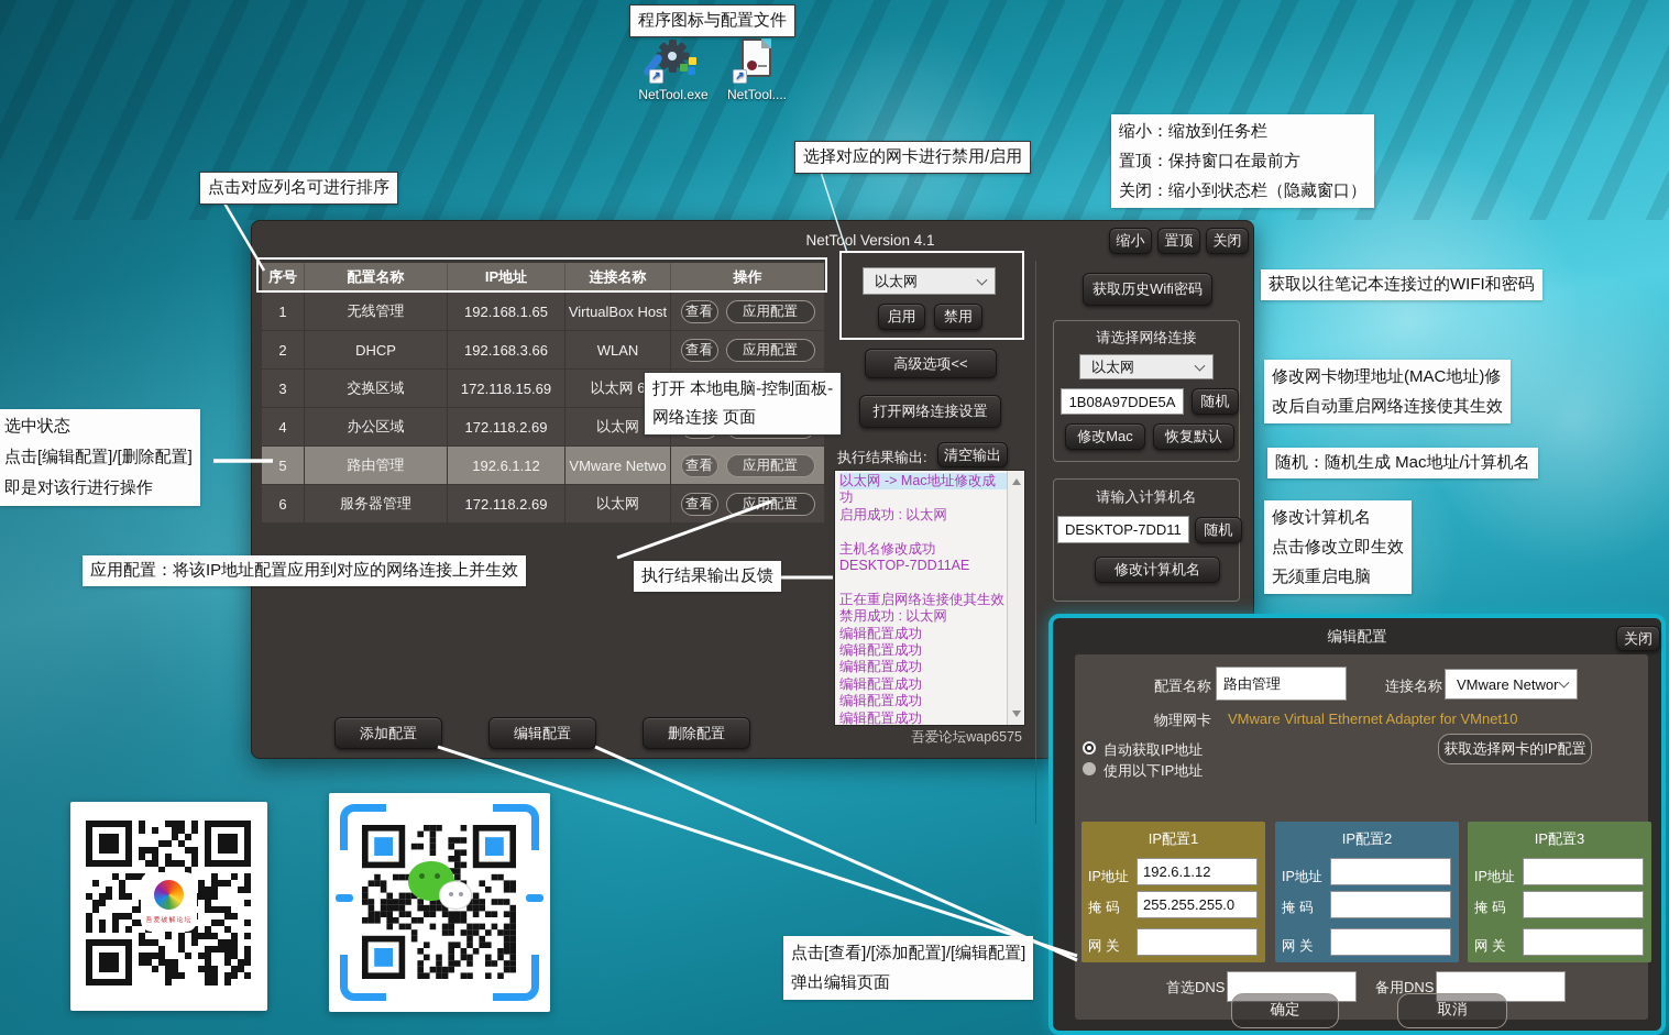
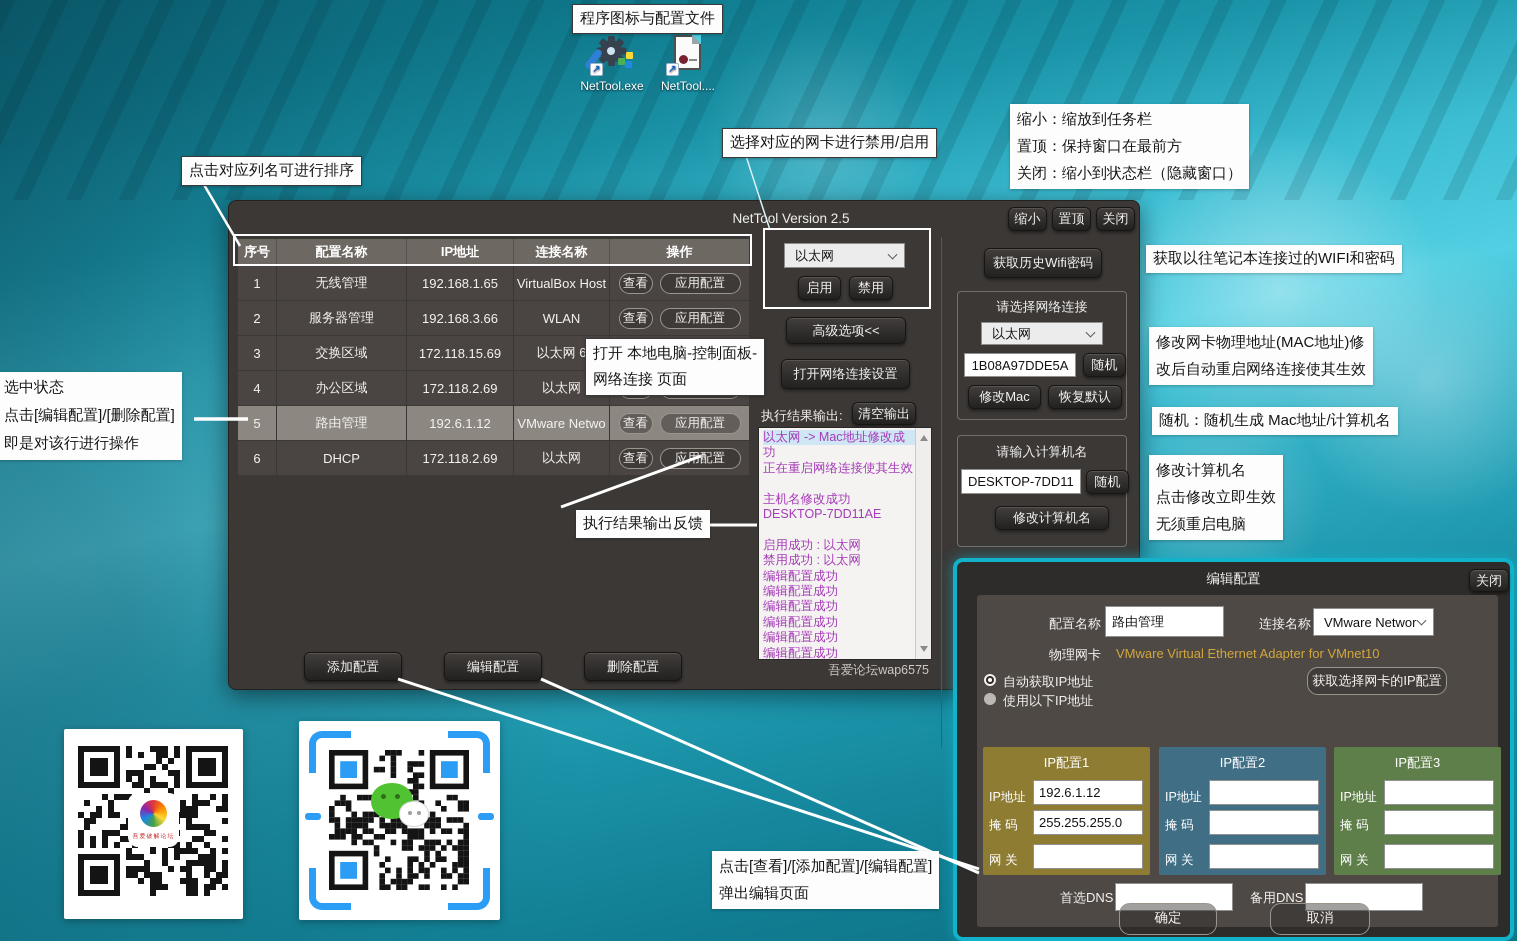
  ↗
  NetTool.exe
  ↗
  NetTool....
- NetTool Version 4.1
+ NetTool Version 2.5
  缩小
  置顶
  关闭
  序号
  配置名称
  IP地址
  连接名称
  操作
  1
  无线管理
  192.168.1.65
  VirtualBox Host
  查看
  应用配置
  2
- DHCP
+ 服务器管理
  192.168.3.66
  WLAN
  查看
  应用配置
  3
  交换区域
  172.118.15.69
  以太网 6
  4
  办公区域
  172.118.2.69
  以太网
  5
  路由管理
  192.6.1.12
  VMware Netwo
  查看
  应用配置
  6
- 服务器管理
+ DHCP
  172.118.2.69
  以太网
  查看
  应配置
  以太网
  启用
  禁用
  高级选项<<
  打开网络连接设置
  执行结果输出:
  清空输出
  以太网 -> Mac地址修改成
  功
- 启用成功 : 以太网
+ 正在重启网络连接使其生效
  主机名修改成功
  DESKTOP-7DD11AE
- 正在重启网络连接使其生效
+ 启用成功 : 以太网
  禁用成功 : 以太网
  编辑配置成功
  编辑配置成功
  编辑配置成功
  编辑配置成功
  编辑配置成功
  编辑配置成功
  吾爱论坛wap6575
  获取历史Wifi密码
  请选择网络连接
  以太网
  1B08A97DDE5A
  随机
  修改Mac
  恢复默认
  请输入计算机名
  DESKTOP-7DD11
  随机
  修改计算机名
  添加配置
  编辑配置
  删除配置
  编辑配置
  关闭
  配置名称
  路由管理
  连接名称
  VMware Networ
  物理网卡
  VMware Virtual Ethernet Adapter for VMnet10
  自动获取IP地址
  使用以下IP地址
  获取选择网卡的IP配置
  IP配置1
  IP地址
  192.6.1.12
  掩 码
  255.255.255.0
  网 关
  IP配置2
  IP地址
  掩 码
  网 关
  IP配置3
  IP地址
  掩 码
  网 关
  首选DNS
  备用DNS
  确定
  取消
  程序图标与配置文件
  点击对应列名可进行排序
  选择对应的网卡进行禁用/启用
  缩小：缩放到任务栏
  置顶：保持窗口在最前方
  关闭：缩小到状态栏（隐藏窗口）
  获取以往笔记本连接过的WIFI和密码
  修改网卡物理地址(MAC地址)修
  改后自动重启网络连接使其生效
  随机：随机生成 Mac地址/计算机名
  修改计算机名
  点击修改立即生效
  无须重启电脑
  选中状态
  点击[编辑配置]/[删除配置]
  即是对该行进行操作
  打开 本地电脑-控制面板-
  网络连接 页面
- 应用配置：将该IP地址配置应用到对应的网络连接上并生效
  执行结果输出反馈
  点击[查看]/[添加配置]/[编辑配置]
  弹出编辑页面
